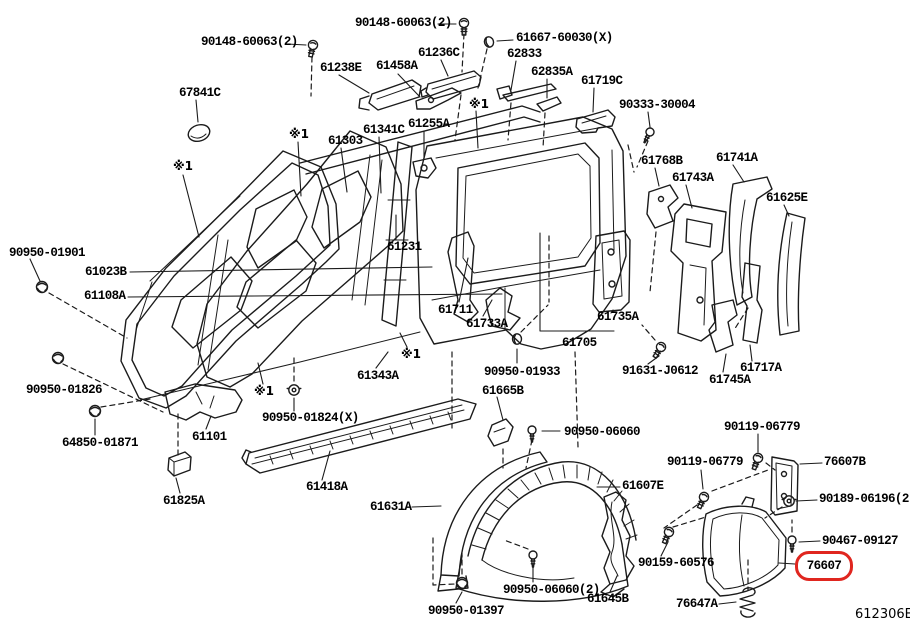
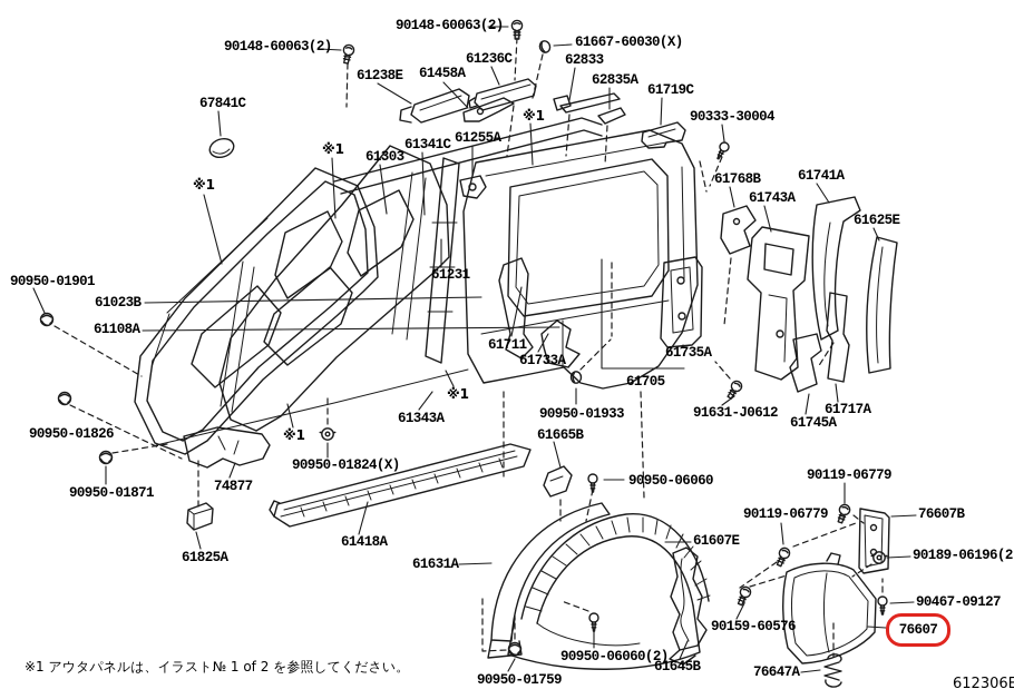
  90148-60063(2)
  90148-60063(2)
  61238E
  61458A
  61236C
  67841C
  61667-60030(X)
  62833
  62835A
  61719C
  90333-30004
  61768B
  61743A
  61741A
  61625E
  61303
  61341C
  61255A
  90950-01901
  61023B
  61108A
  61231
  90950-01826
  61711
  61733A
  61735A
  61705
  90950-01933
  91631-J0612
  61745A
  61717A
  61343A
- 64850-01871
+ 90950-01871
- 61101
+ 74877
  90950-01824(X)
  61825A
  61418A
  61665B
  90950-06060
  61631A
  61607E
  90119-06779
  90119-06779
  76607B
  90189-06196(2
  90467-09127
  90159-60576
  76647A
  90950-06060(2)
  61645B
- 90950-01397
+ 90950-01759
  76607
  ※1
  ※1
  ※1
  ※1
  ※1
+ ※1 アウタパネルは、イラスト№ 1 of 2 を参照してください。
  612306E
